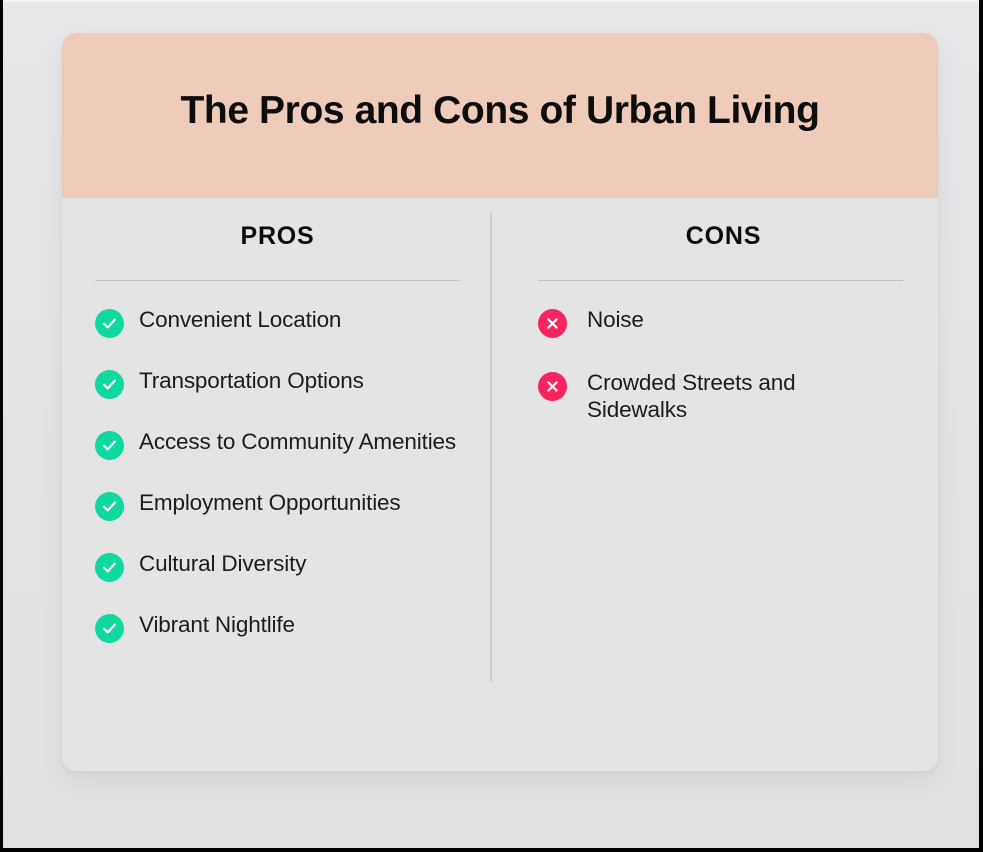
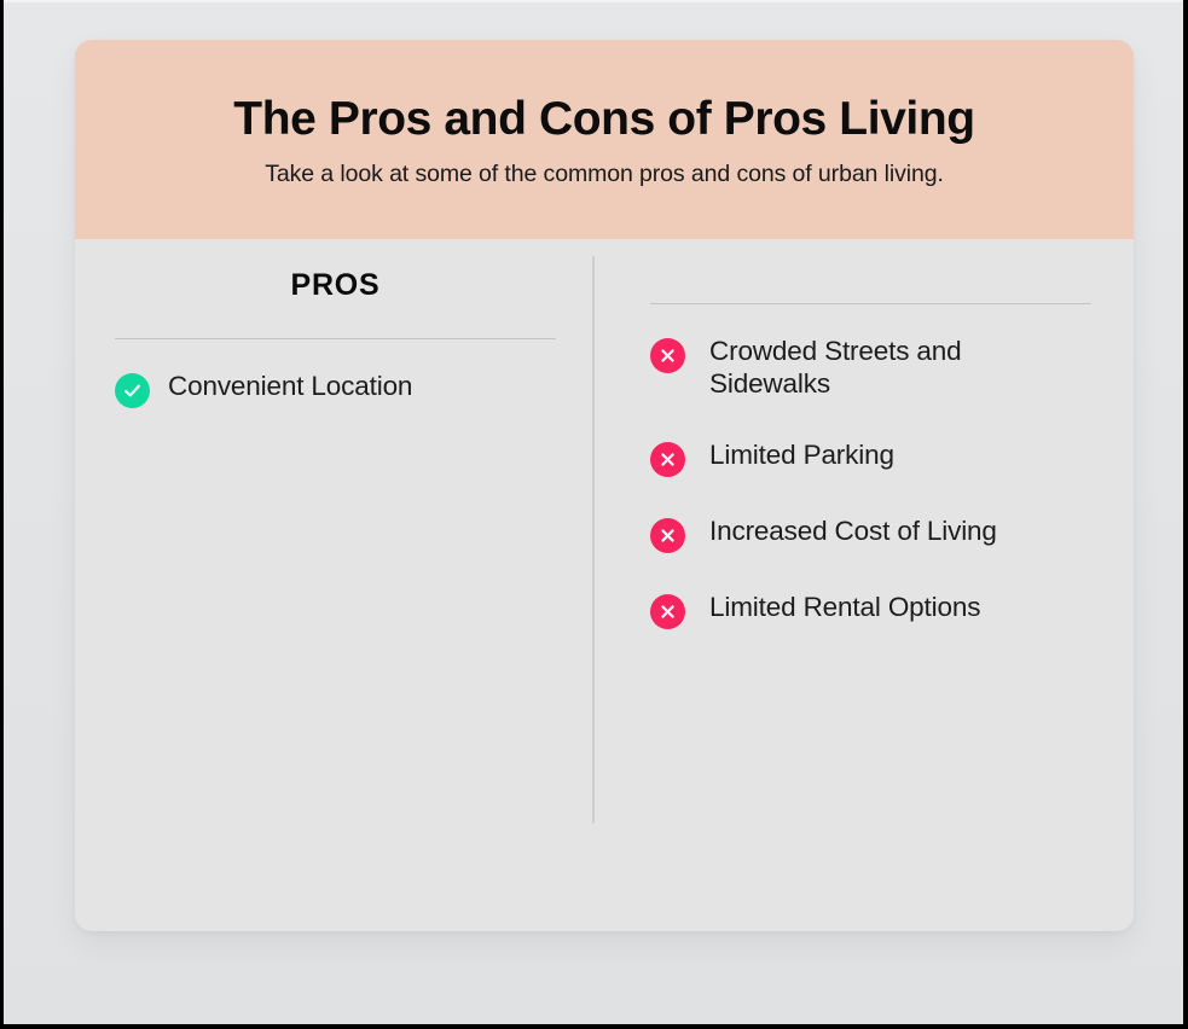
- The Pros and Cons of Urban Living
+ The Pros and Cons of Pros Living
+ Take a look at some of the common pros and cons of urban living.
  PROS
  Convenient Location
- Transportation Options
- Access to Community Amenities
- Employment Opportunities
- Cultural Diversity
- Vibrant Nightlife
- CONS
- Noise
  Crowded Streets and Sidewalks
+ Limited Parking
+ Increased Cost of Living
+ Limited Rental Options
